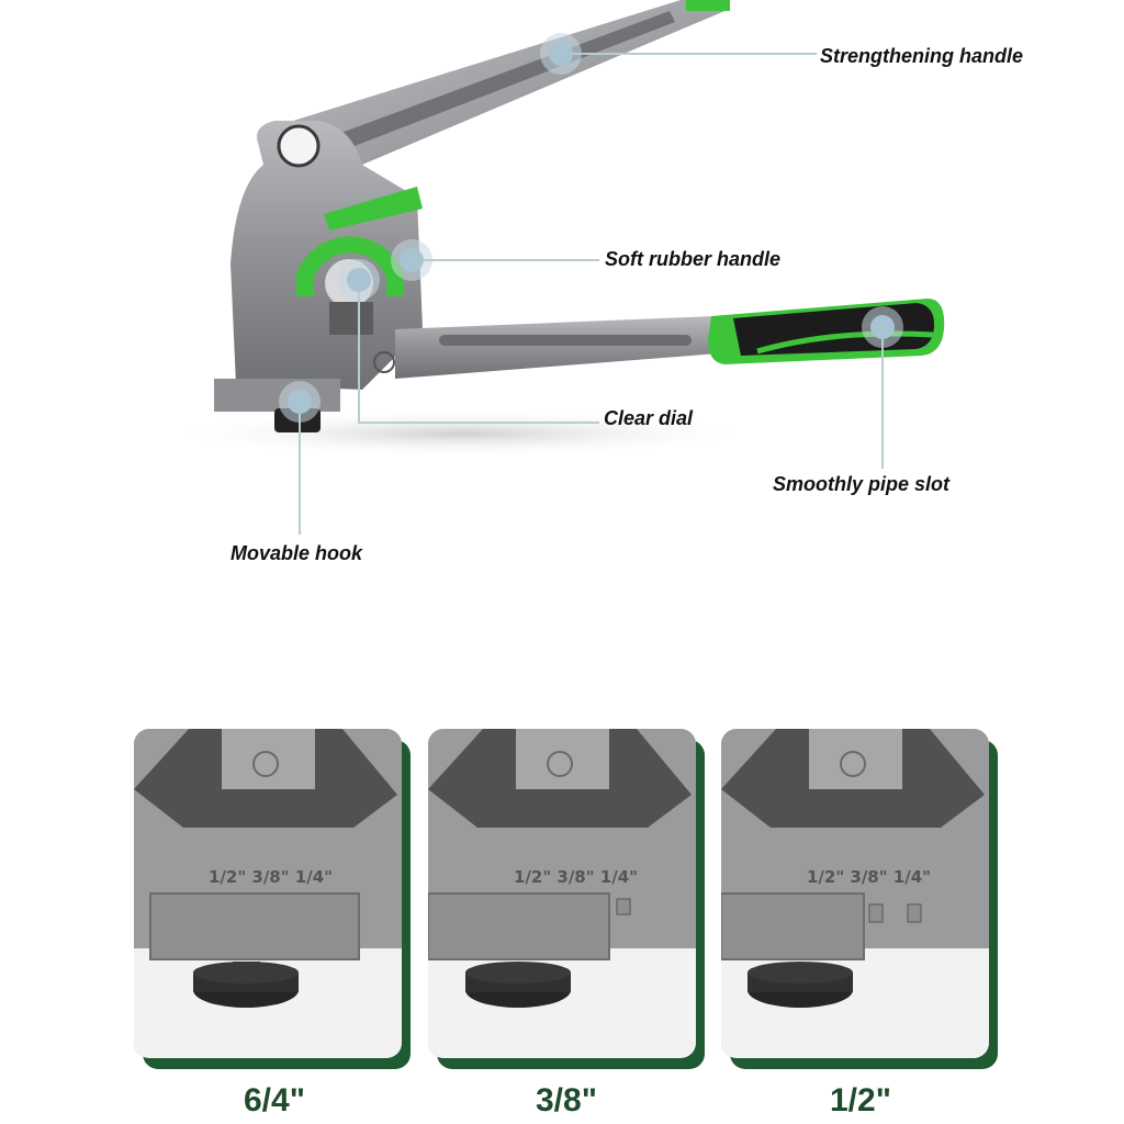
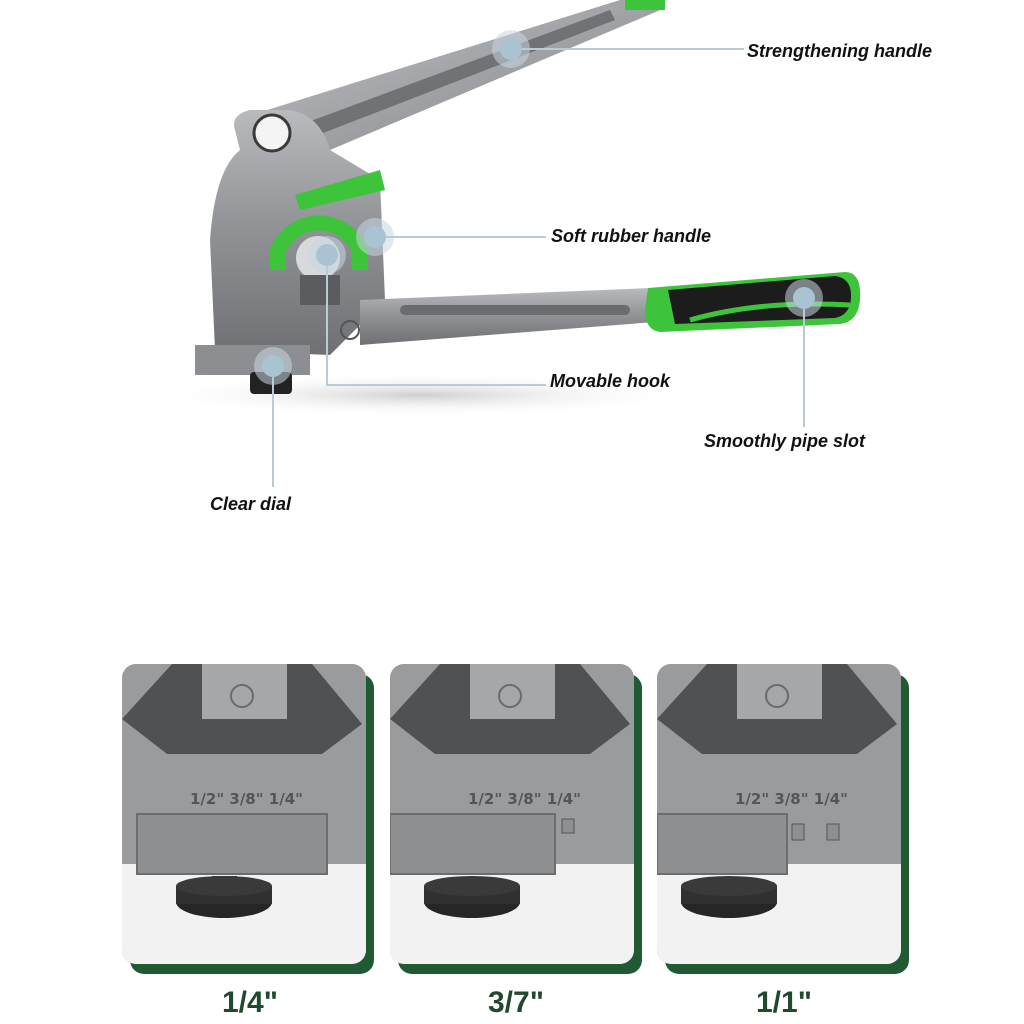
  Strengthening handle
  Soft rubber handle
- Clear dial
+ Movable hook
  Smoothly pipe slot
- Movable hook
+ Clear dial
  1/2" 3/8" 1/4"
  1/2" 3/8" 1/4"
  1/2" 3/8" 1/4"
- 6/4"
+ 1/4"
- 3/8"
+ 3/7"
- 1/2"
+ 1/1"
